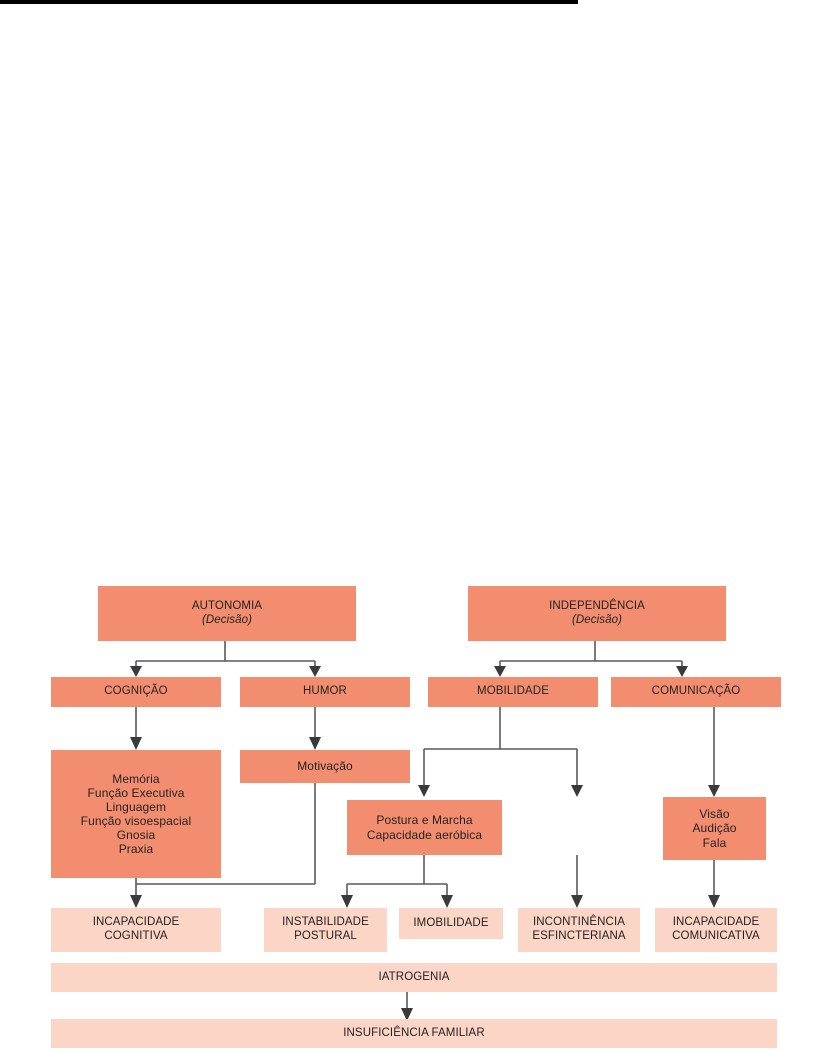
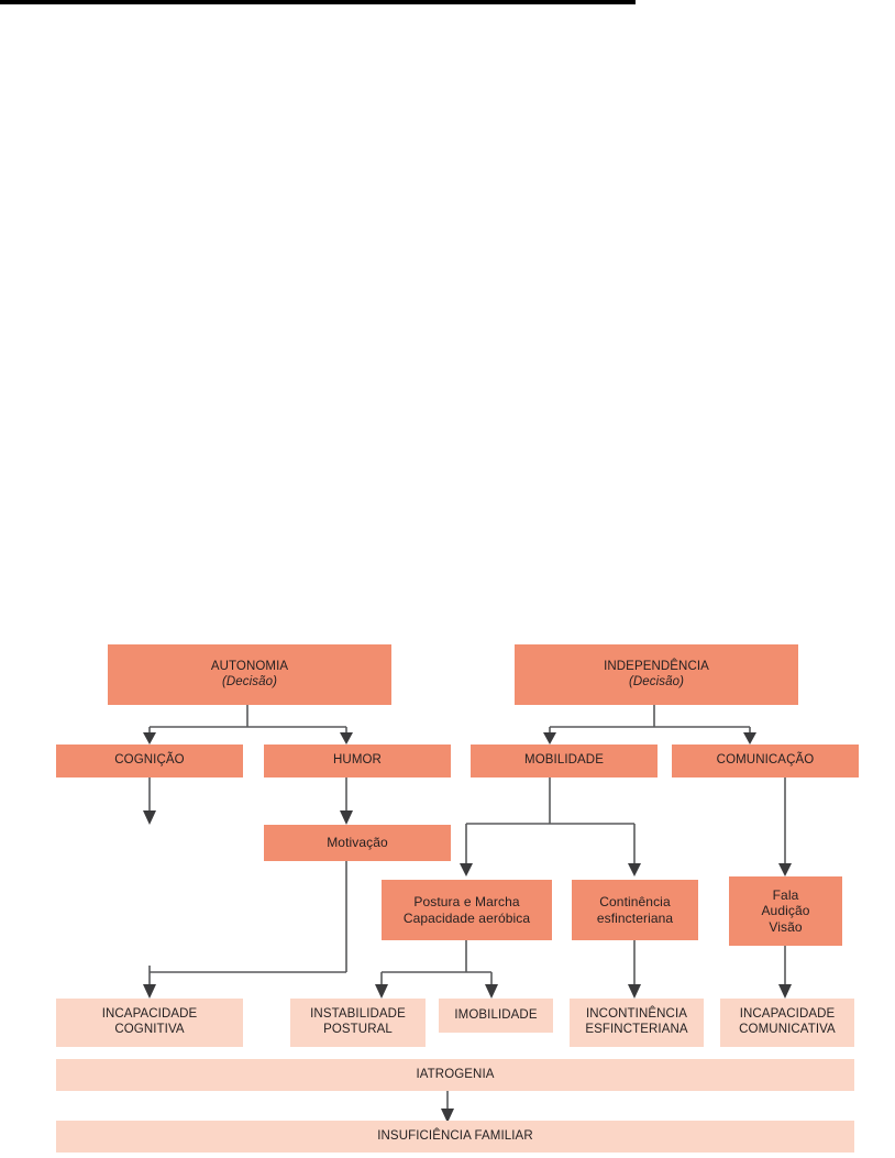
  AUTONOMIA
  (Decisão)
  INDEPENDÊNCIA
  (Decisão)
  COGNIÇÃO
  HUMOR
  MOBILIDADE
  COMUNICAÇÃO
- Memória
- Função Executiva
- Linguagem
- Função visoespacial
- Gnosia
- Praxia
  Motivação
  Postura e Marcha
  Capacidade aeróbica
+ Continência
+ esfincteriana
- Visão
+ Fala
  Audição
- Fala
+ Visão
  INCAPACIDADE
  COGNITIVA
  INSTABILIDADE
  POSTURAL
  IMOBILIDADE
  INCONTINÊNCIA
  ESFINCTERIANA
  INCAPACIDADE
  COMUNICATIVA
  IATROGENIA
  INSUFICIÊNCIA FAMILIAR
